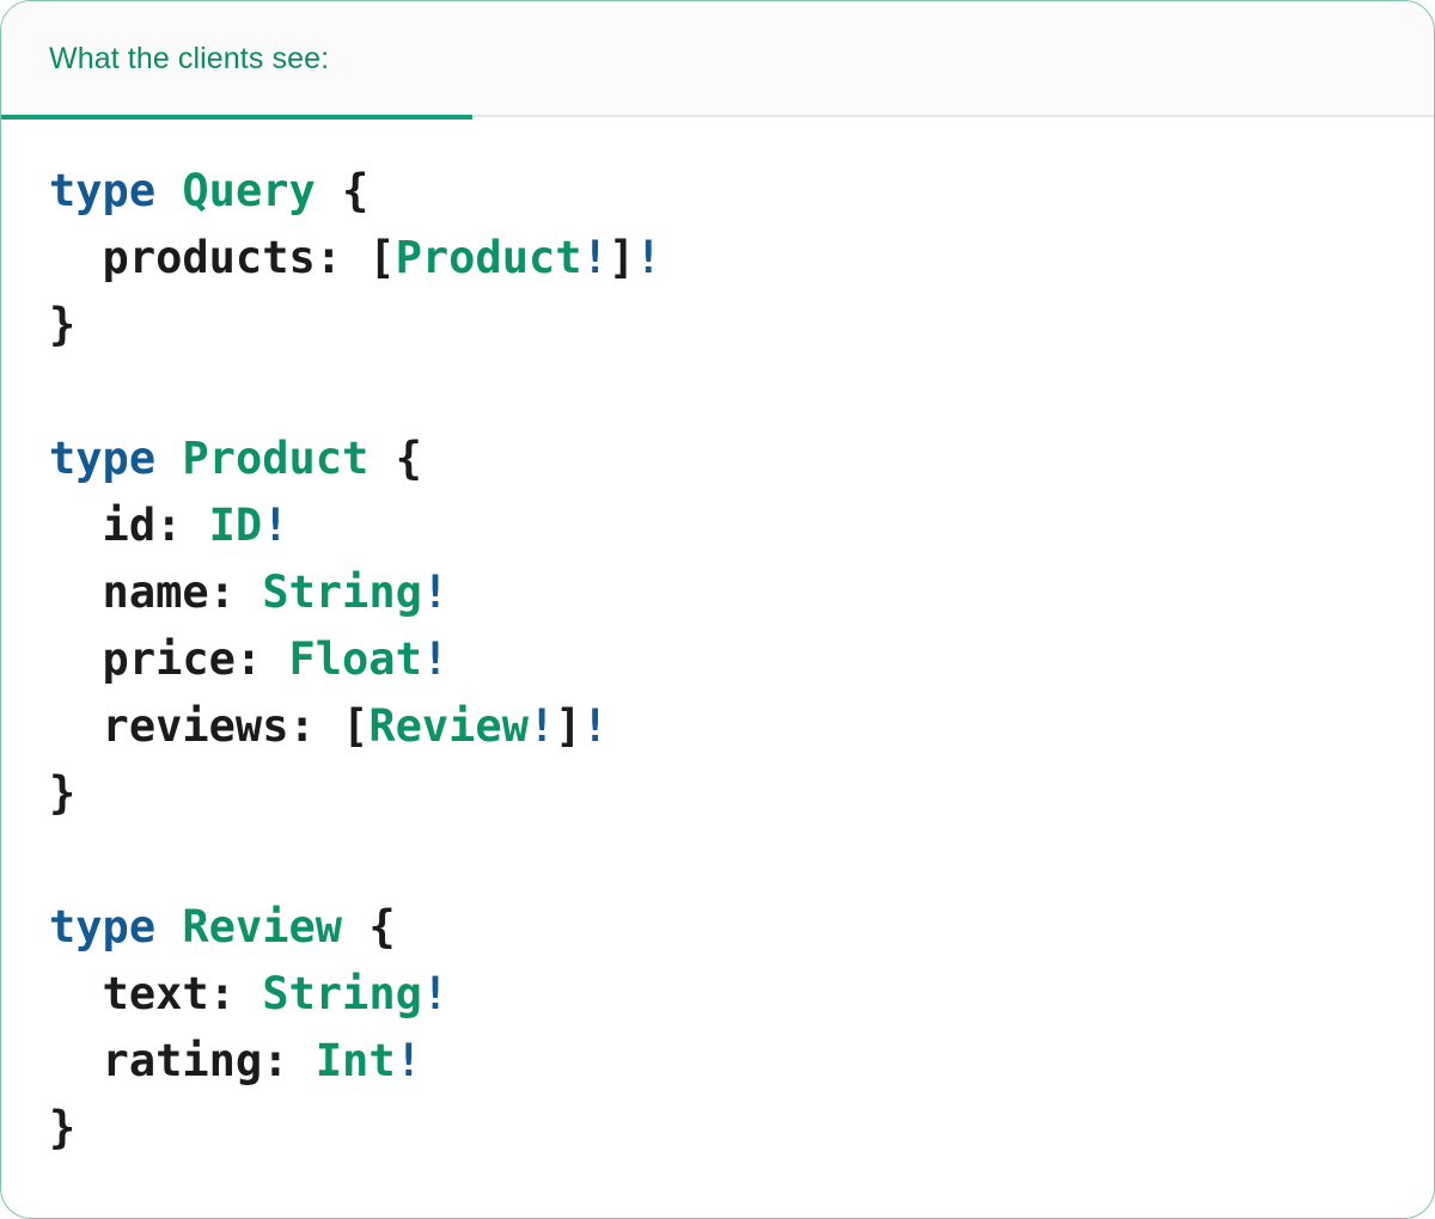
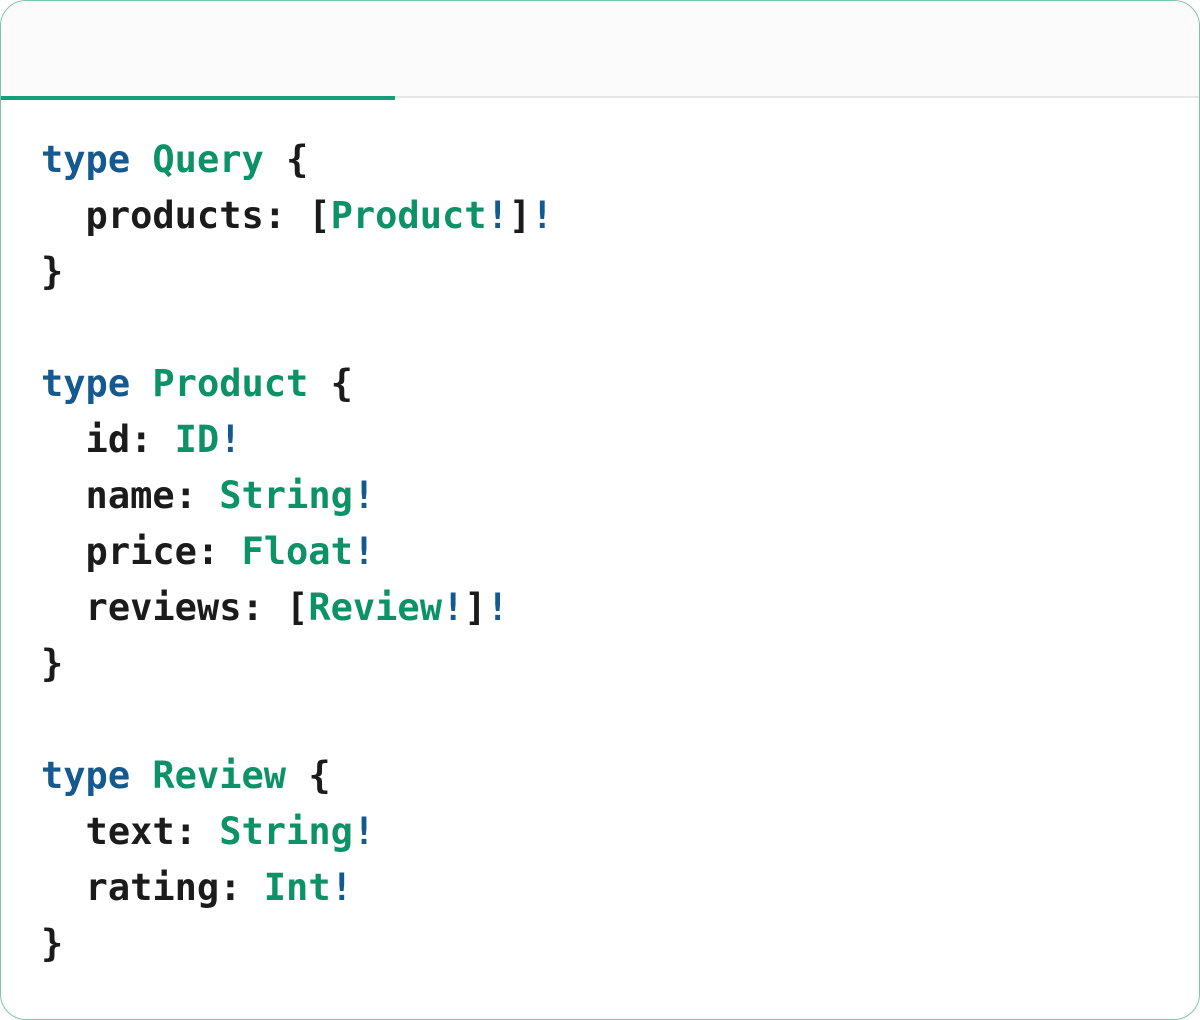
- What the clients see:
  type Query { products: [Product!]! } type Product { id: ID! name: String! price: Float! reviews: [Review!]! } type Review { text: String! rating: Int! }
